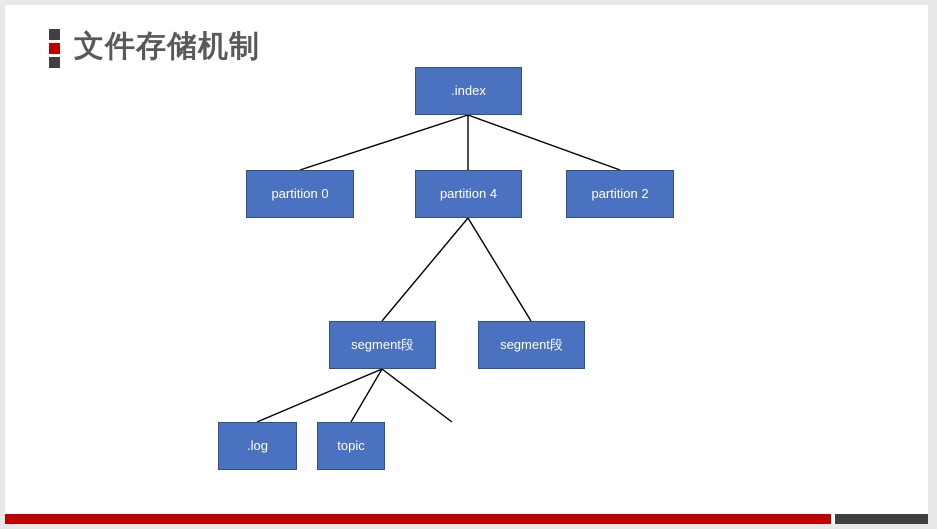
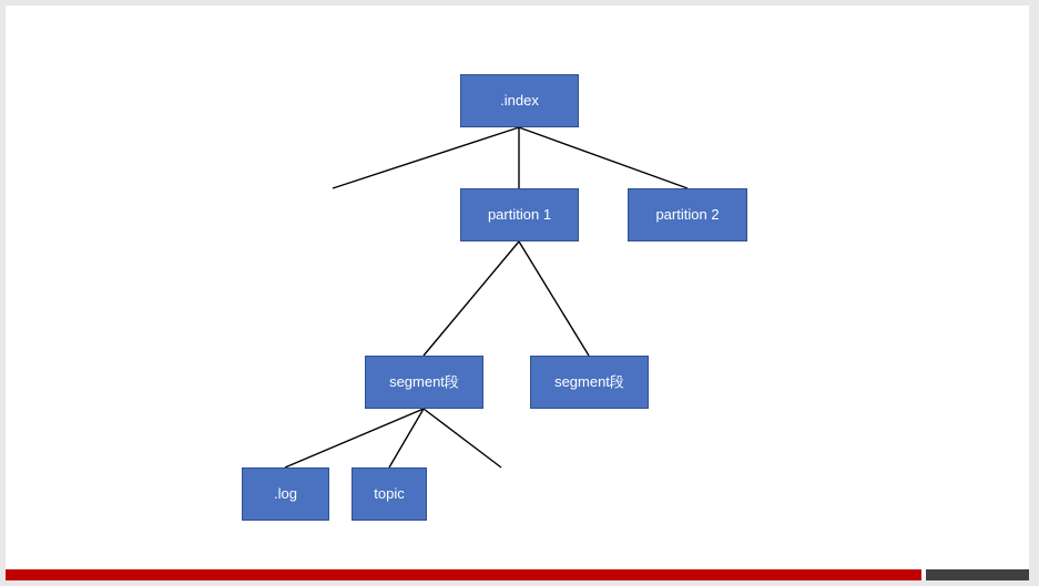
- 文件存储机制
  .index
- partition 0
- partition 4
+ partition 1
  partition 2
  segment段
  segment段
  .log
  topic
